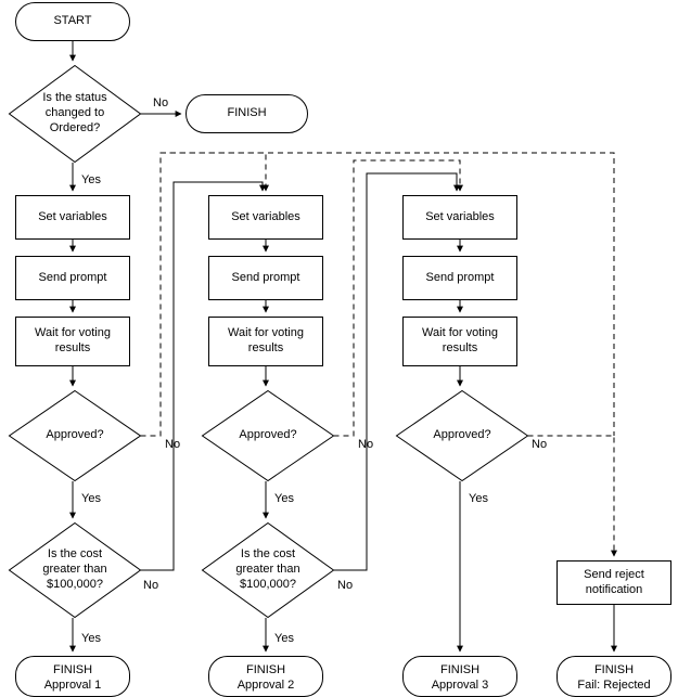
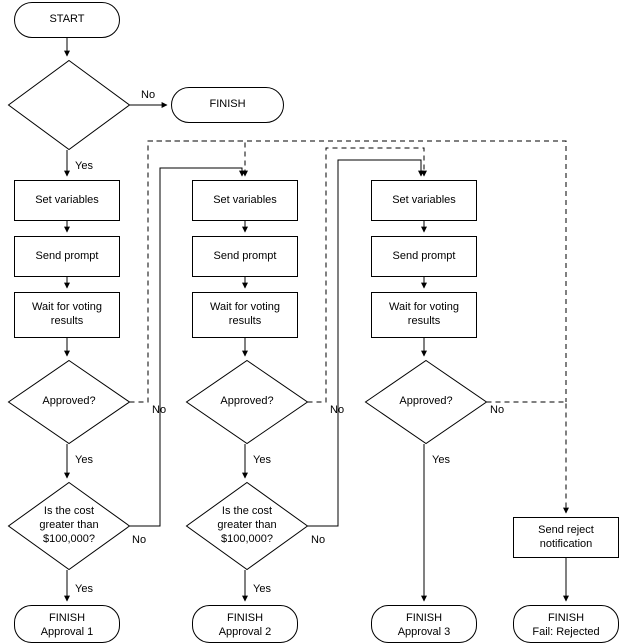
  START
- Is the status
- changed to
- Ordered?
  FINISH
  Set variables
  Send prompt
  Wait for voting
  results
  Approved?
  Is the cost
  greater than
  $100,000?
  FINISH
  Approval 1
  Set variables
  Send prompt
  Wait for voting
  results
  Approved?
  Is the cost
  greater than
  $100,000?
  FINISH
  Approval 2
  Set variables
  Send prompt
  Wait for voting
  results
  Approved?
  FINISH
  Approval 3
  Send reject
  notification
  FINISH
  Fail: Rejected
  No
  Yes
  No
  Yes
  No
  Yes
  No
  Yes
  No
  Yes
  No
  Yes
